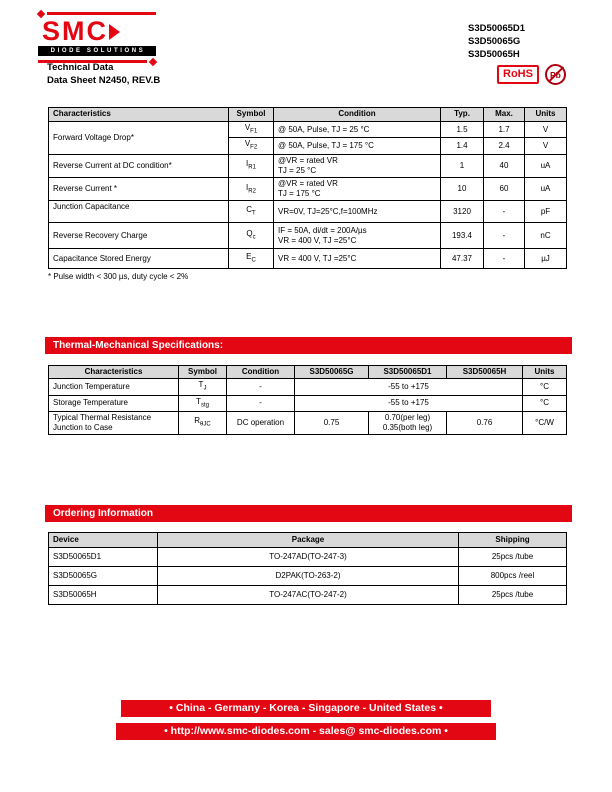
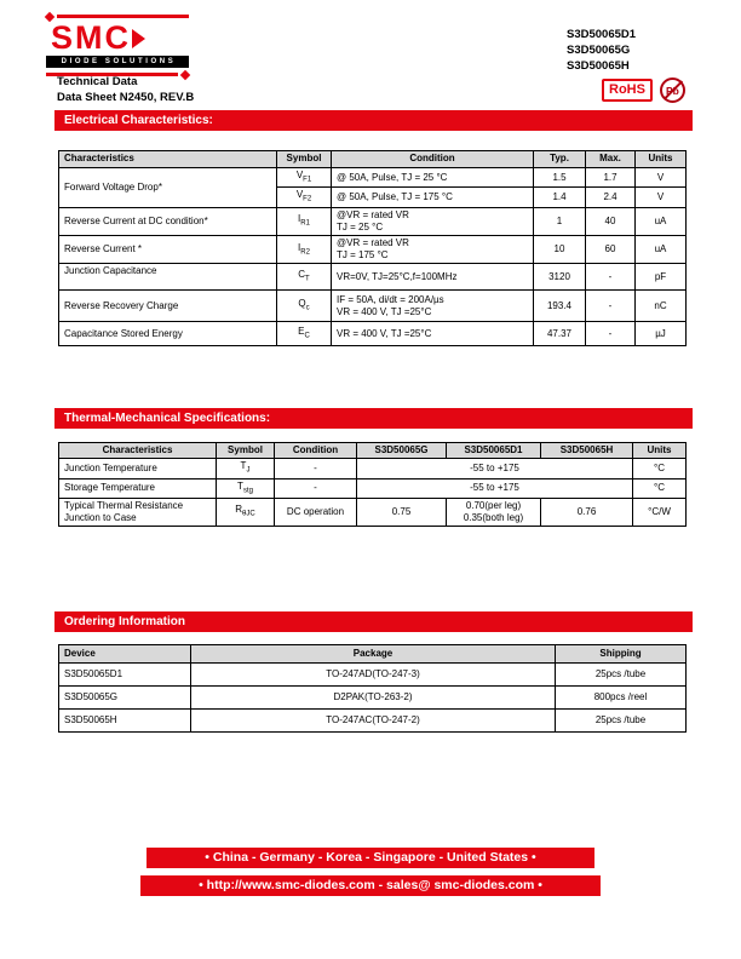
  SMC
  S3D50065D1
  S3D50065G
  S3D50065H
  Technical Data
  Data Sheet N2450, REV.B
  RoHS
+ Electrical Characteristics:
  Characteristics	Symbol	Condition	Typ.	Max.	Units
  Forward Voltage Drop*	V	@ 50A, Pulse, TJ = 25 °C	1.5	1.7	V
  V	@ 50A, Pulse, TJ = 175 °C	1.4	2.4	V
  Reverse Current at DC condition*	I	@VR = rated VR TJ = 25 °C	1	40	uA
  Reverse Current *	I	@VR = rated VR TJ = 175 °C	10	60	uA
  Junction Capacitance	C	VR=0V, TJ=25°C,f=100MHz	3120	-	pF
  Reverse Recovery Charge	Q	IF = 50A, di/dt = 200A/µs VR = 400 V, TJ =25°C	193.4	-	nC
  Capacitance Stored Energy	E	VR = 400 V, TJ =25°C	47.37	-	µJ
- * Pulse width < 300 µs, duty cycle < 2%
  Thermal-Mechanical Specifications:
  Characteristics	Symbol	Condition	S3D50065G	S3D50065D1	S3D50065H	Units
  Junction Temperature	T	-	-55 to +175	°C
  Storage Temperature	T	-	-55 to +175	°C
  Typical Thermal Resistance Junction to Case	R	DC operation	0.75	0.70(per leg) 0.35(both leg)	0.76	°C/W
  Ordering Information
  Device	Package	Shipping
  S3D50065D1	TO-247AD(TO-247-3)	25pcs /tube
  S3D50065G	D2PAK(TO-263-2)	800pcs /reel
  S3D50065H	TO-247AC(TO-247-2)	25pcs /tube
  • China - Germany - Korea - Singapore - United States •
  • http://www.smc-diodes.com - sales@ smc-diodes.com •
